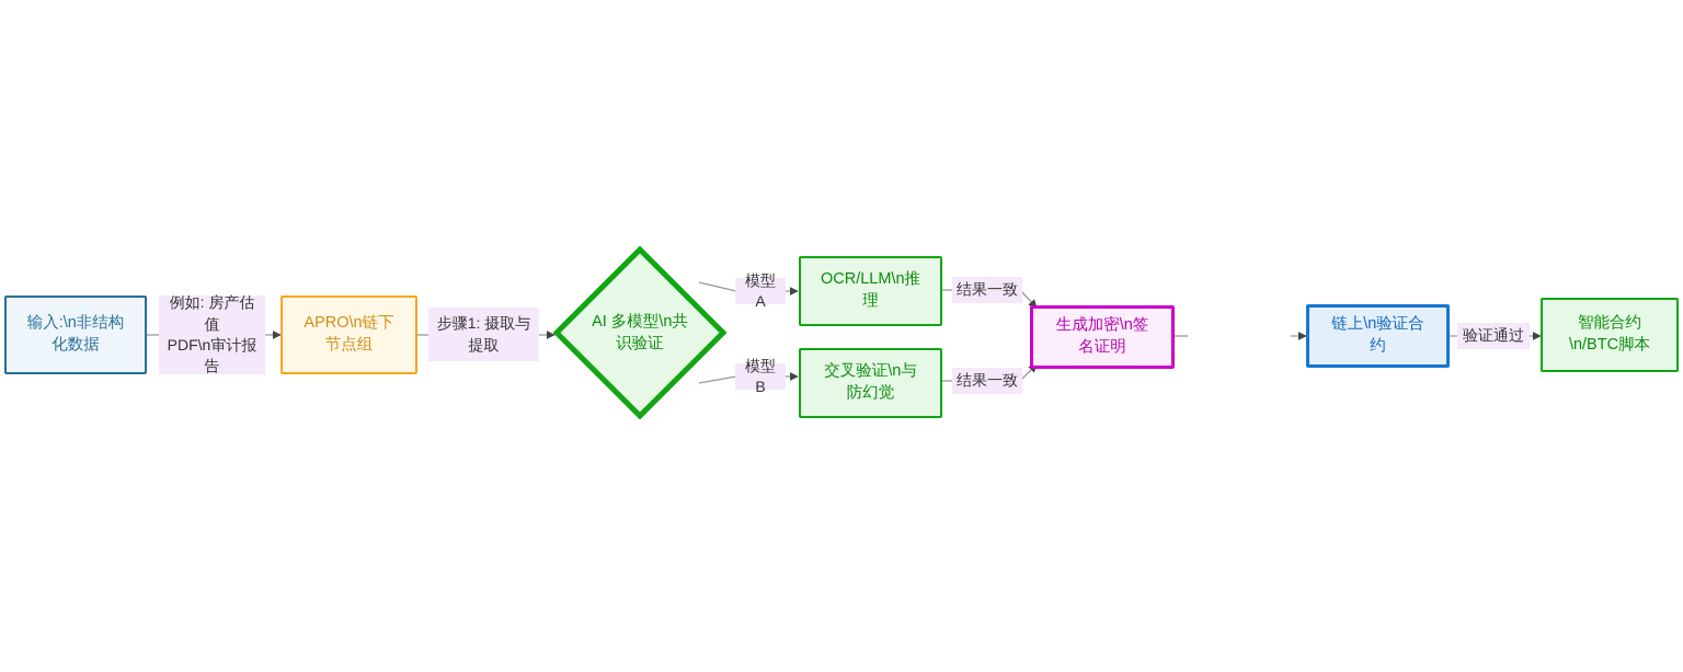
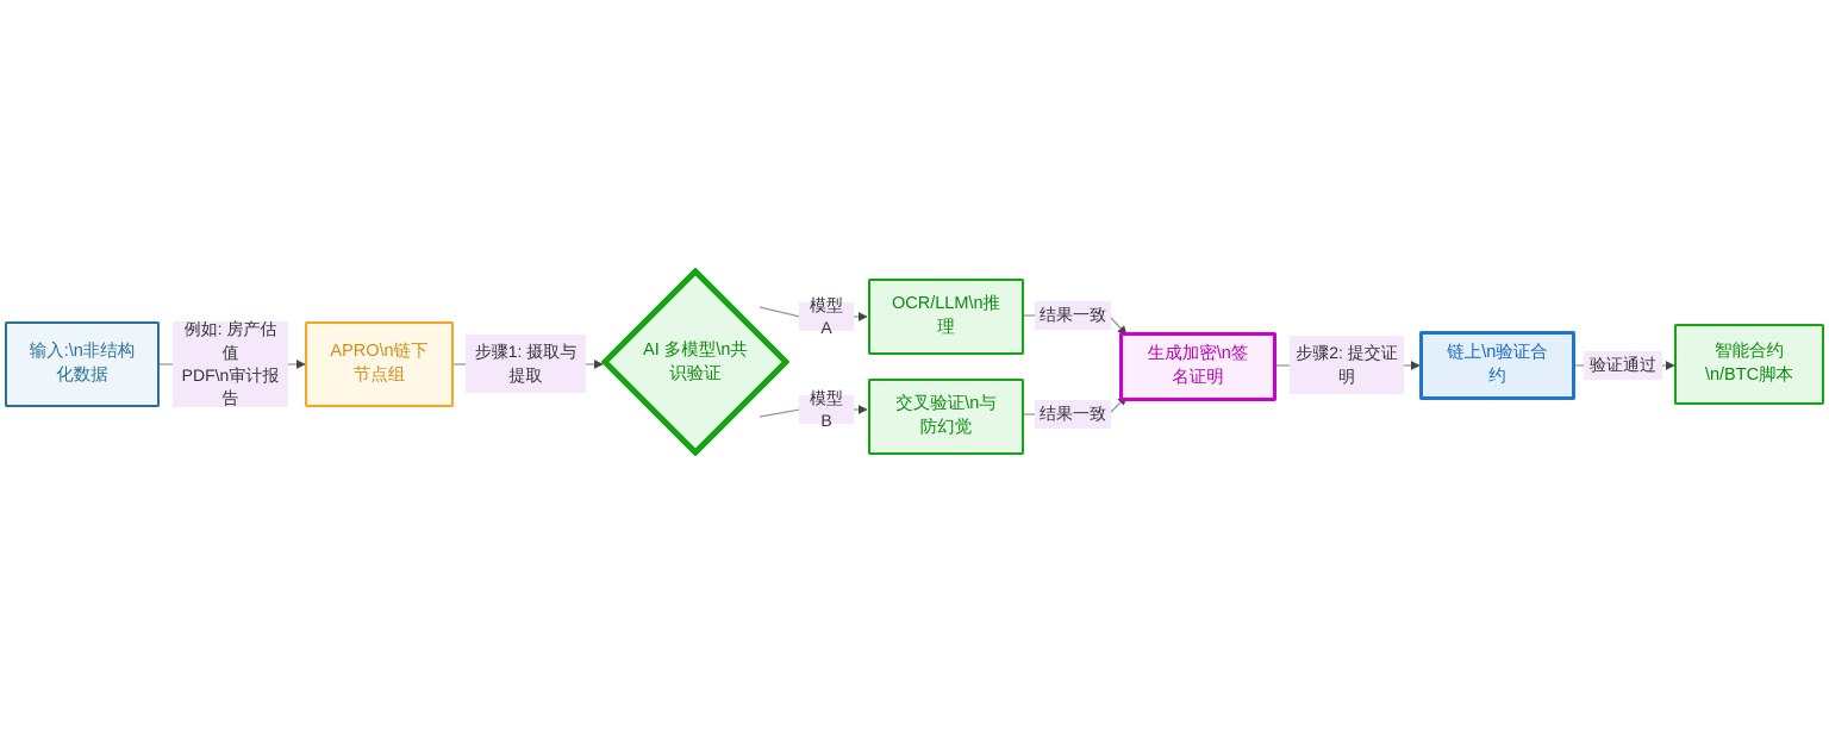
  输入:\n非结构
  化数据
  APRO\n链下
  节点组
  AI 多模型\n共
  识验证
  OCR/LLM\n推
  理
  交叉验证\n与
  防幻觉
  生成加密\n签
  名证明
  链上\n验证合
  约
  智能合约
  \n/BTC脚本
  例如: 房产估值
  PDF\n审计报
  告
  步骤1: 摄取与
  提取
  模型 A
  模型 B
  结果一致
  结果一致
+ 步骤2: 提交证
+ 明
  验证通过
